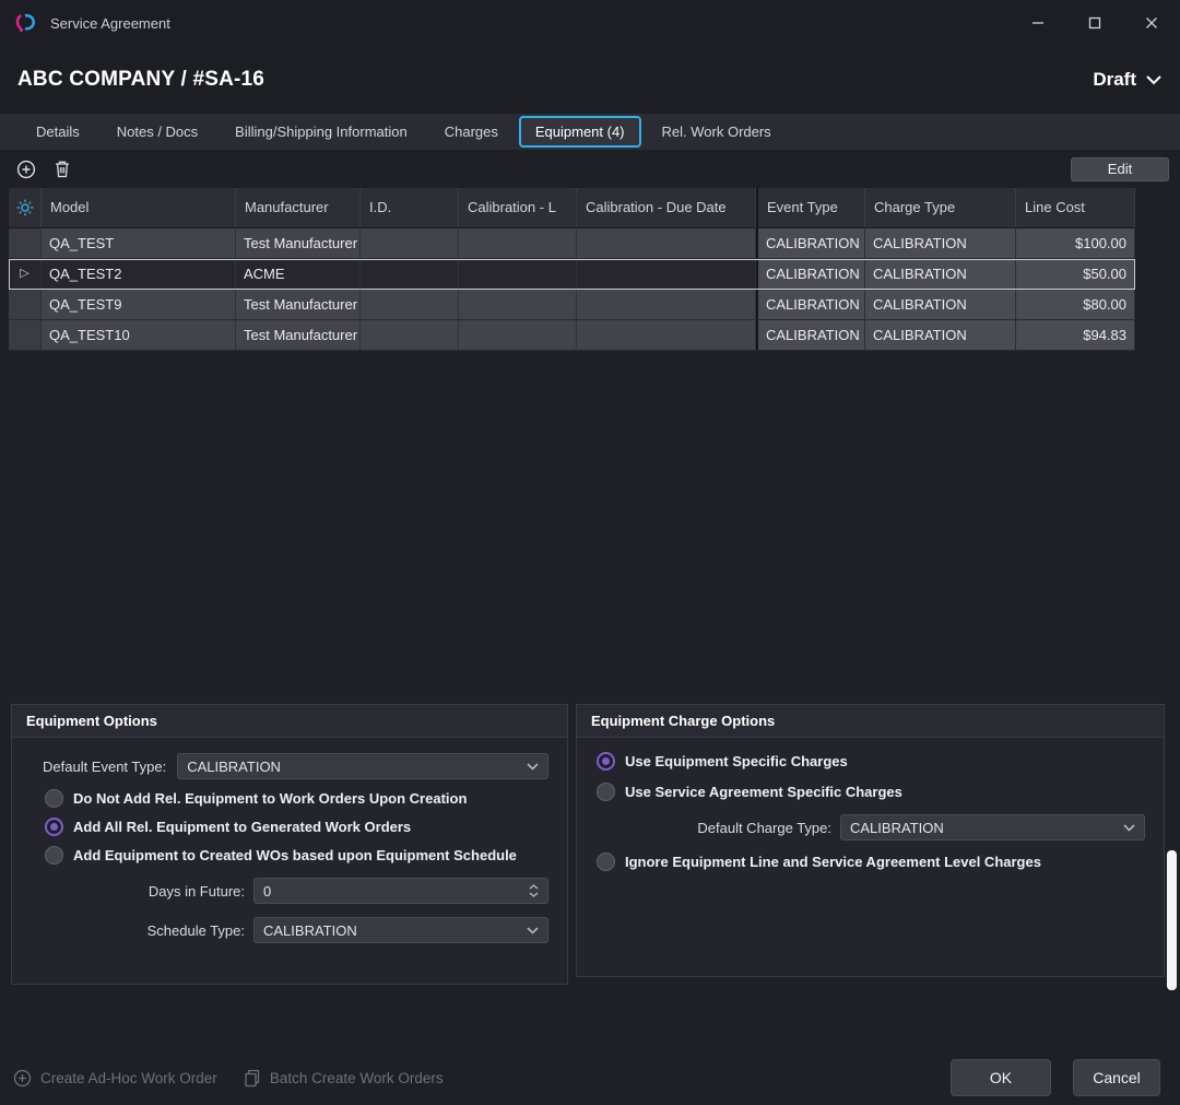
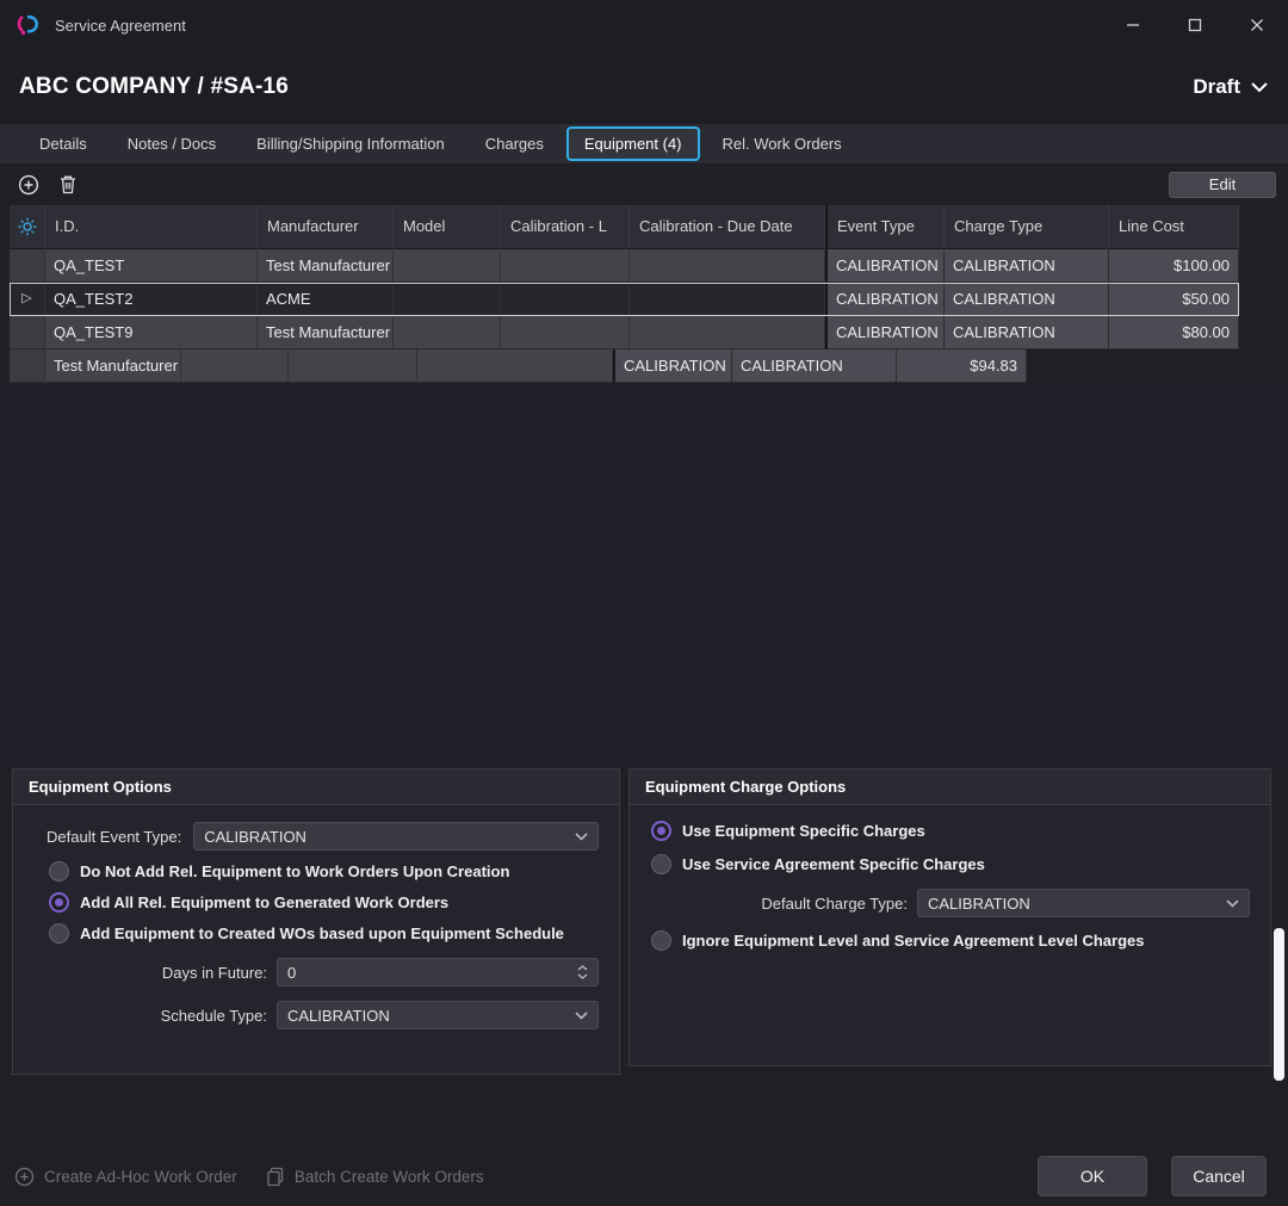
  Service Agreement
  ABC COMPANY / #SA-16
  Draft
  Details
  Notes / Docs
  Billing/Shipping Information
  Charges
  Equipment (4)
  Rel. Work Orders
  Edit
- Model
+ I.D.
  Manufacturer
- I.D.
+ Model
  Calibration - L
  Calibration - Due Date
  Event Type
  Charge Type
  Line Cost
  QA_TEST
  Test Manufacturer
  CALIBRATION
  CALIBRATION
  $100.00
  QA_TEST2
  ACME
  CALIBRATION
  CALIBRATION
  $50.00
  QA_TEST9
  Test Manufacturer
  CALIBRATION
  CALIBRATION
  $80.00
- QA_TEST10
  Test Manufacturer
  CALIBRATION
  CALIBRATION
  $94.83
  Equipment Options
  Default Event Type:
  CALIBRATION
  Do Not Add Rel. Equipment to Work Orders Upon Creation
  Add All Rel. Equipment to Generated Work Orders
  Add Equipment to Created WOs based upon Equipment Schedule
  Days in Future:
  0
  Schedule Type:
  CALIBRATION
  Equipment Charge Options
  Use Equipment Specific Charges
  Use Service Agreement Specific Charges
  Default Charge Type:
  CALIBRATION
- Ignore Equipment Line and Service Agreement Level Charges
+ Ignore Equipment Level and Service Agreement Level Charges
  Create Ad-Hoc Work Order
  Batch Create Work Orders
  OK
  Cancel
